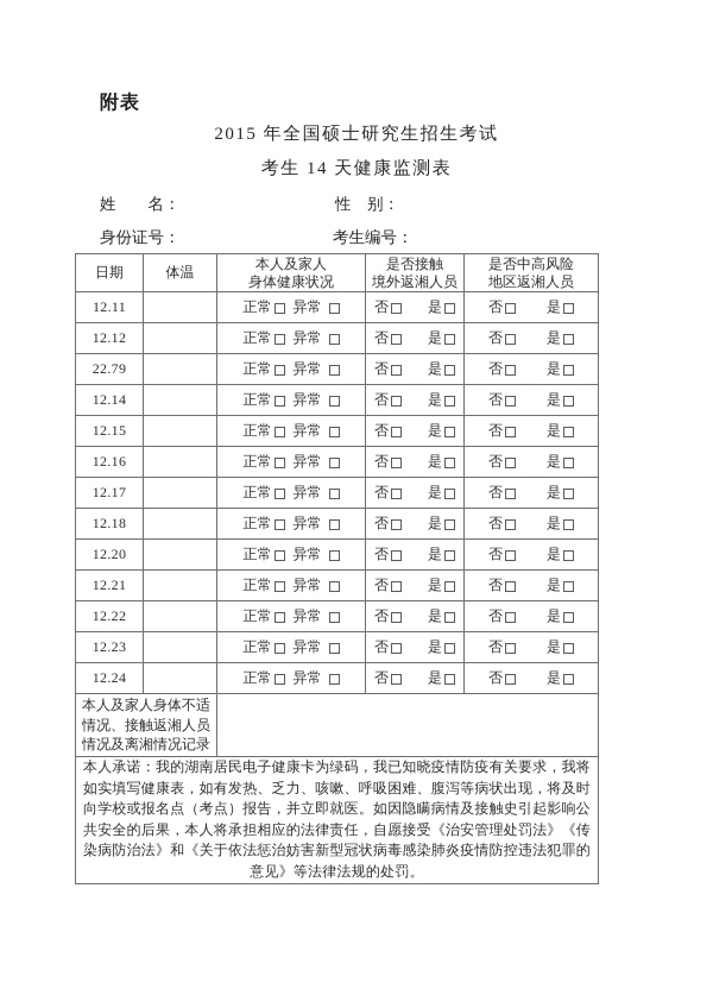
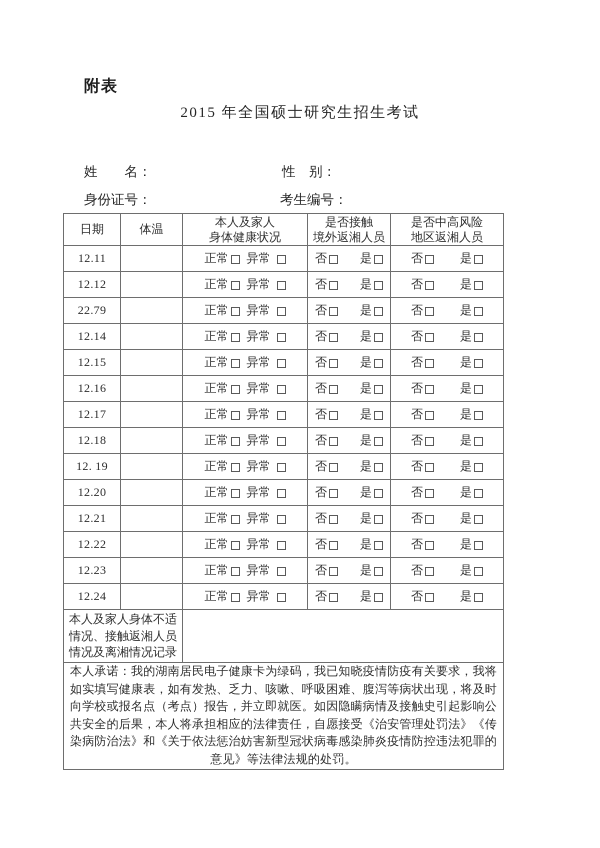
  附表
  2015 年全国硕士研究生招生考试
- 考生 14 天健康监测表
  姓 名：
  性 别：
  身份证号：
  考生编号：
  日期	体温	本人及家人 身体健康状况	是否接触 境外返湘人员	是否中高风险 地区返湘人员
  12.11		正常 异常	否 是	否 是
  12.12		正常 异常	否 是	否 是
  22.79		正常 异常	否 是	否 是
  12.14		正常 异常	否 是	否 是
  12.15		正常 异常	否 是	否 是
  12.16		正常 异常	否 是	否 是
  12.17		正常 异常	否 是	否 是
  12.18		正常 异常	否 是	否 是
+ 12. 19		正常 异常	否 是	否 是
  12.20		正常 异常	否 是	否 是
  12.21		正常 异常	否 是	否 是
  12.22		正常 异常	否 是	否 是
  12.23		正常 异常	否 是	否 是
  12.24		正常 异常	否 是	否 是
  本人及家人身体不适 情况、接触返湘人员 情况及离湘情况记录
  本人承诺：我的湖南居民电子健康卡为绿码，我已知晓疫情防疫有关要求，我将如实填写健康表，如有发热、乏力、咳嗽、呼吸困难、腹泻等病状出现，将及时向学校或报名点（考点）报告，并立即就医。如因隐瞒病情及接触史引起影响公共安全的后果，本人将承担相应的法律责任，自愿接受《治安管理处罚法》《传染病防治法》和《关于依法惩治妨害新型冠状病毒感染肺炎疫情防控违法犯罪的意见》等法律法规的处罚。
